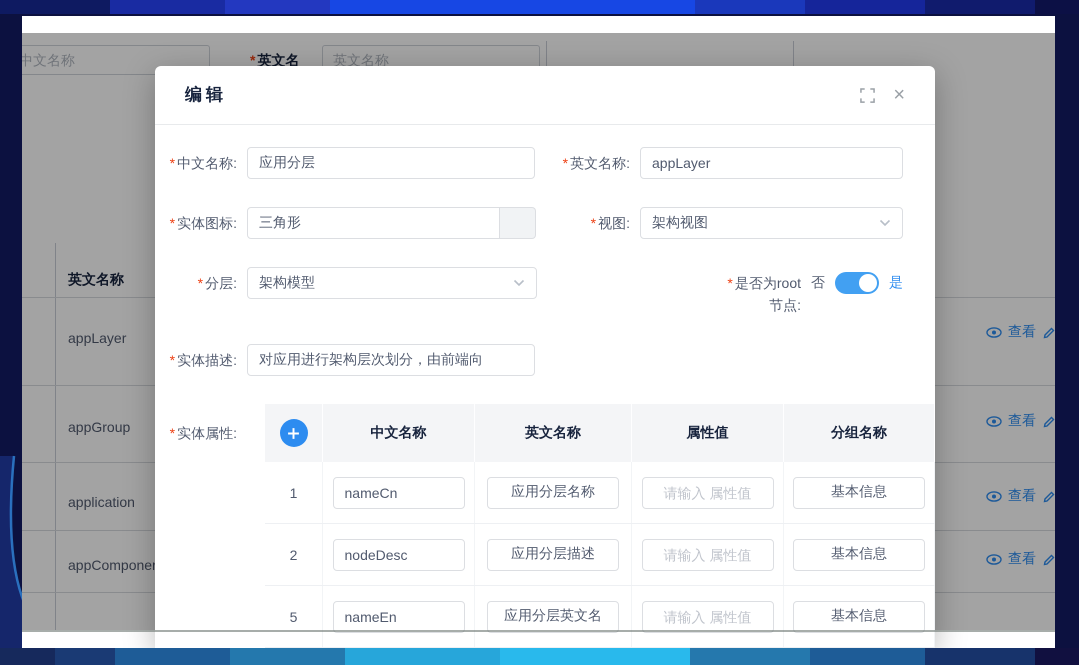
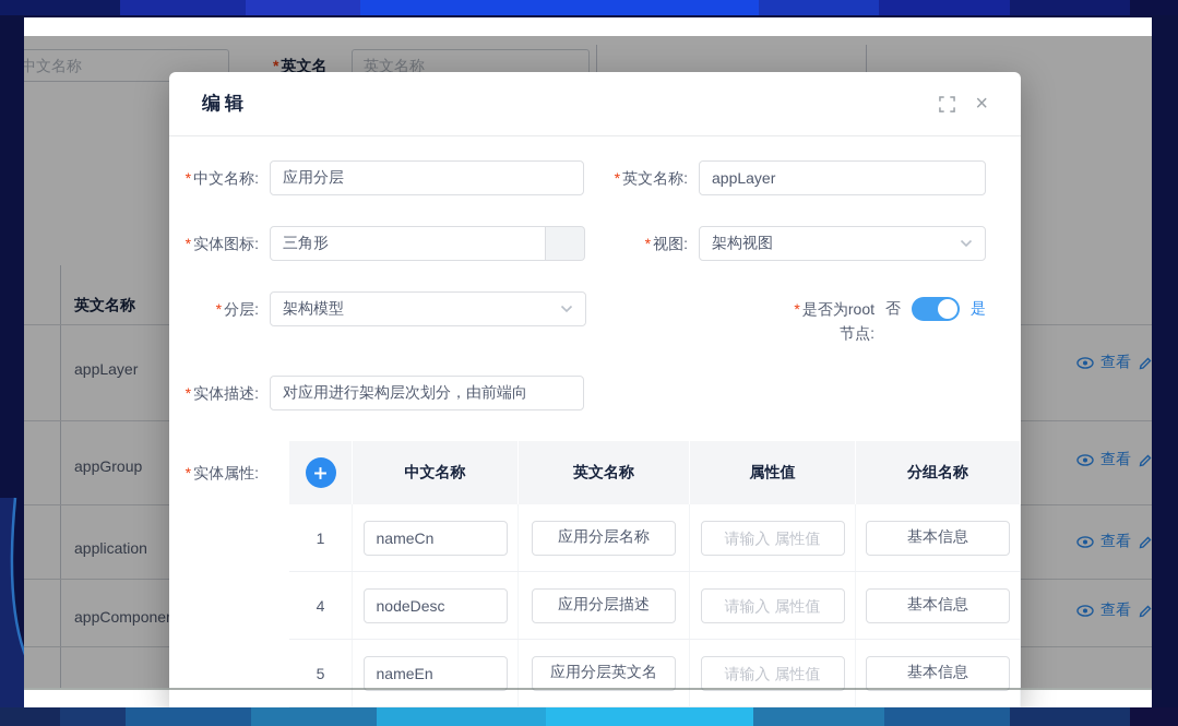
  中文名称
  * 英文名
  英文名称
  英文名称
  appLayer
  appGroup
  application
  appCompone
  查看
  查看
  查看
  查看
  编辑
  ×
  * 中文名称:
  应用分层
  * 英文名称:
  appLayer
  * 实体图标:
  三角形
  * 视图:
  架构视图
  * 分层:
  架构模型
  * 是否为root节点:
  否
  是
  * 实体描述:
  对应用进行架构层次划分，由前端向
  * 实体属性:
  中文名称
  英文名称
  属性值
  分组名称
  1
  nameCn
  应用分层名称
  请输入 属性值
  基本信息
- 2
+ 4
  nodeDesc
  应用分层描述
  请输入 属性值
  基本信息
  5
  nameEn
  应用分层英文名
  请输入 属性值
  基本信息
